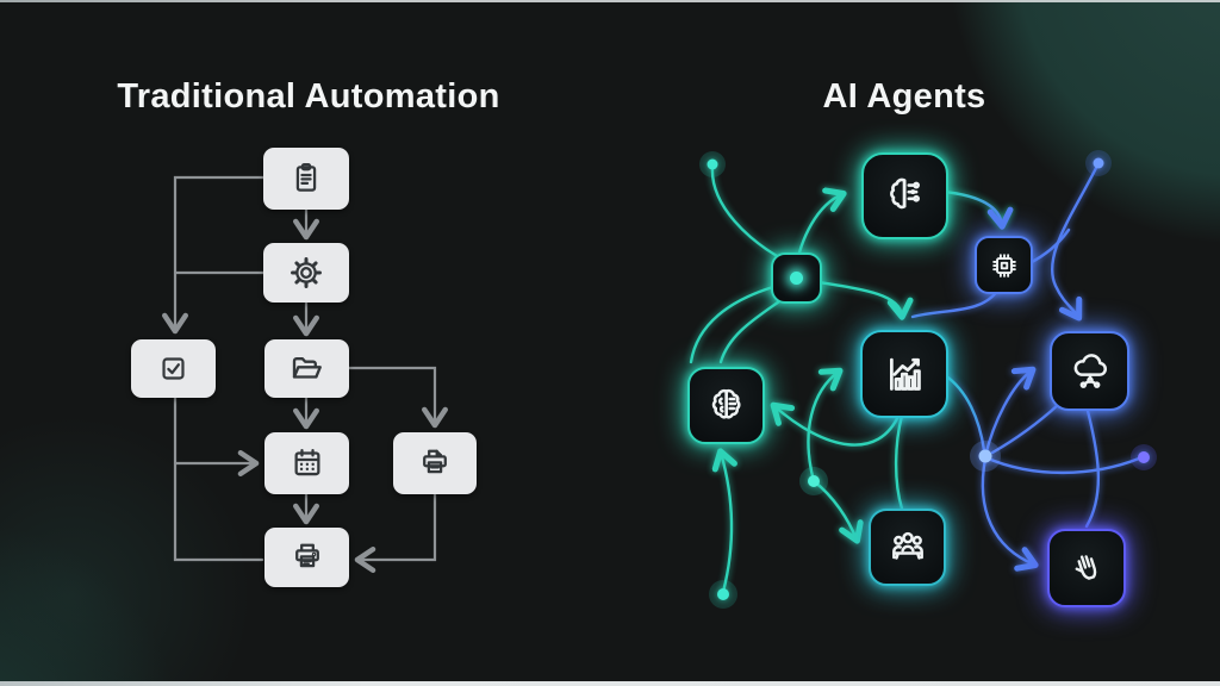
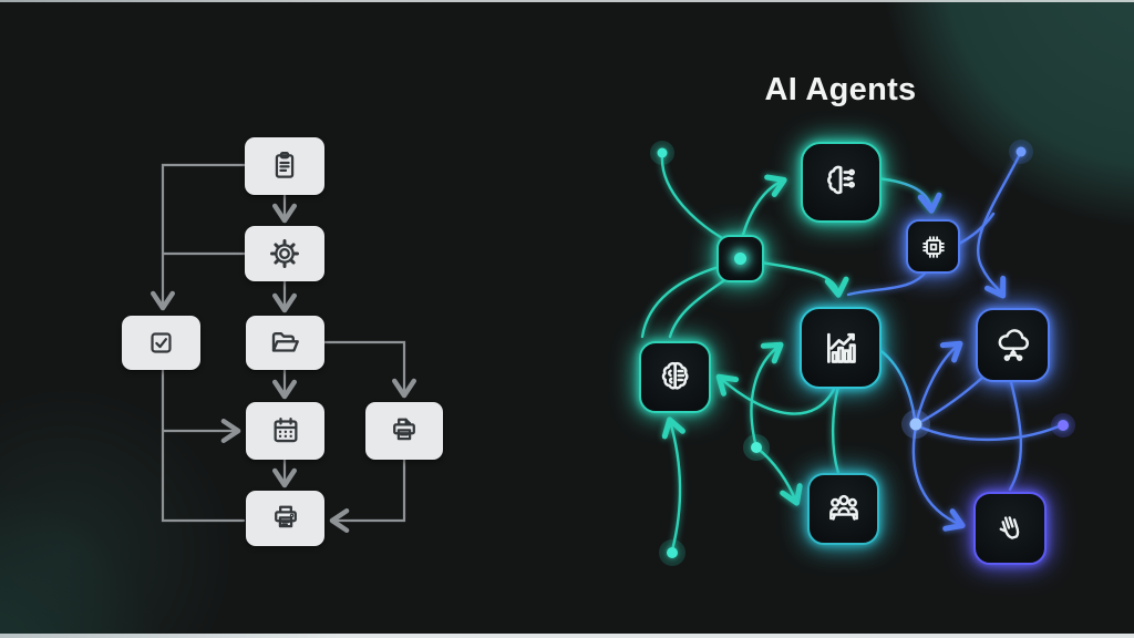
- Traditional Automation
  AI Agents
